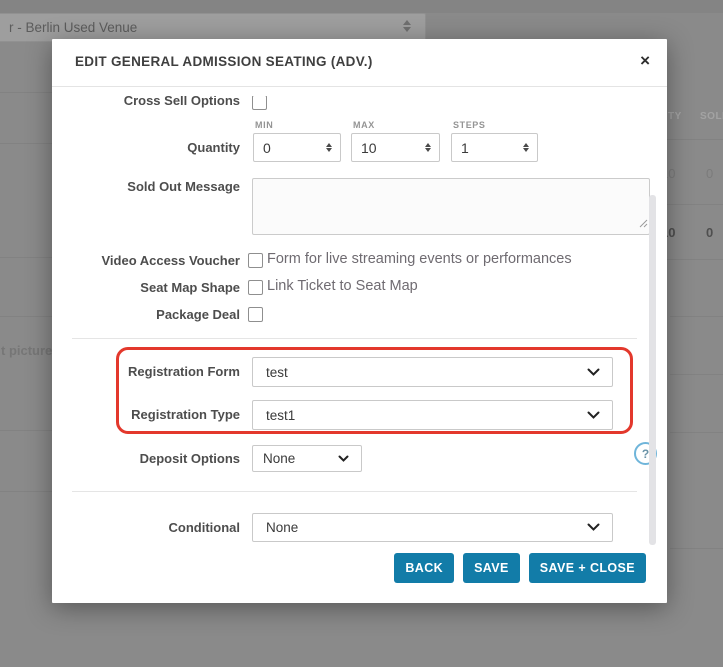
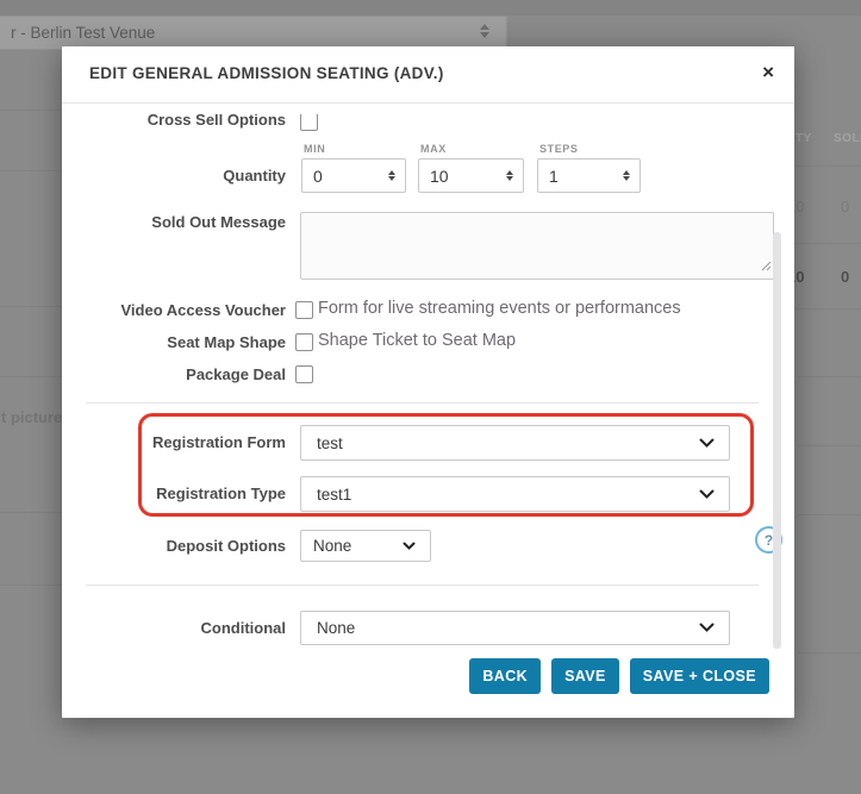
- r - Berlin Used Venue
+ r - Berlin Test Venue
  TY
  SOL
  0
  t picture
  EDIT GENERAL ADMISSION SEATING (ADV.)
  ×
  Cross Sell Options
  MIN
  MAX
  STEPS
  Quantity
  0
  10
  1
  Sold Out Message
  Video Access Voucher
  Form for live streaming events or performances
  Seat Map Shape
- Link Ticket to Seat Map
+ Shape Ticket to Seat Map
  Package Deal
  Registration Form
  test
  Registration Type
  test1
  Deposit Options
  None
  ?
  Conditional
  None
  BACK
  SAVE
  SAVE + CLOSE
